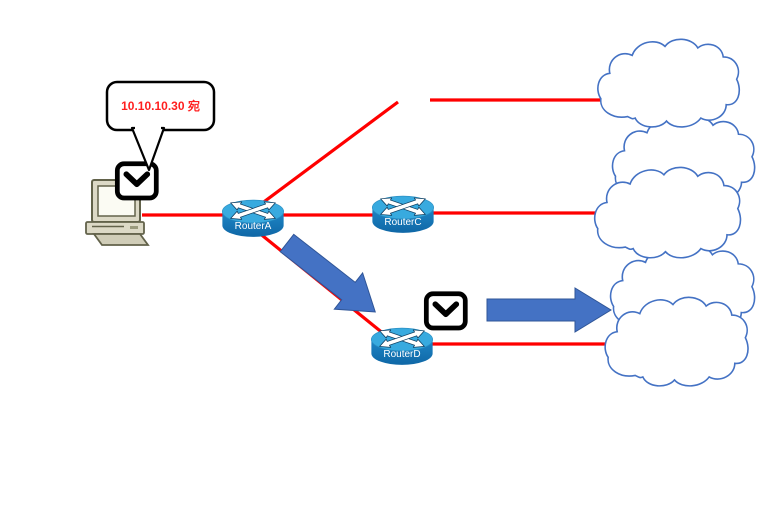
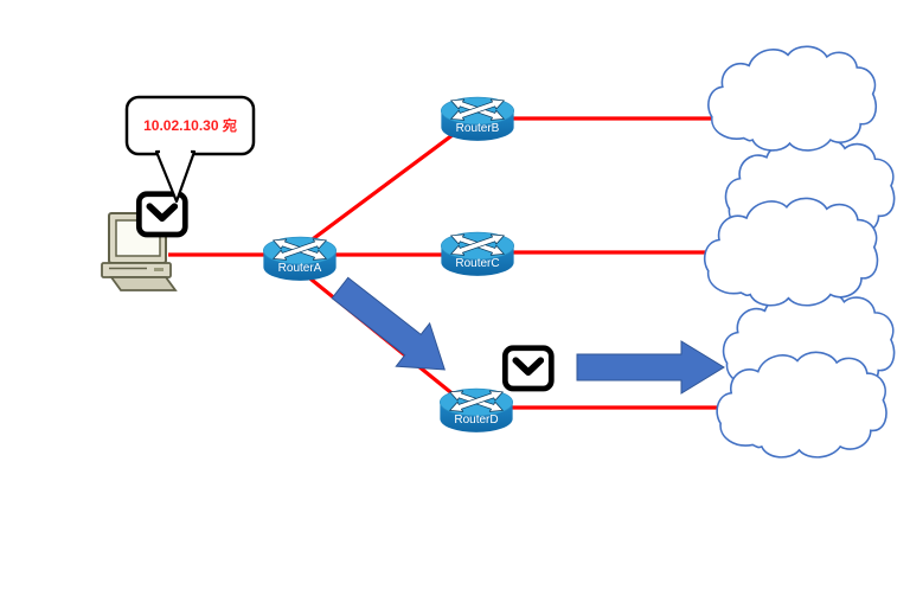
  RouterA
+ RouterB
  RouterC
  RouterD
- 10.10.10.30 宛
+ 10.02.10.30 宛
